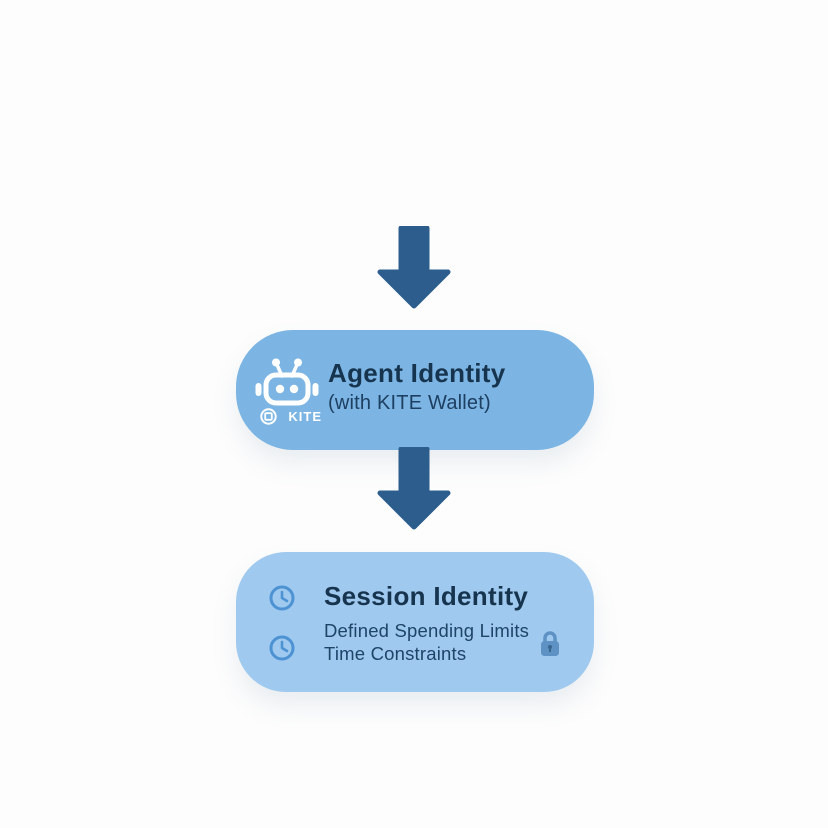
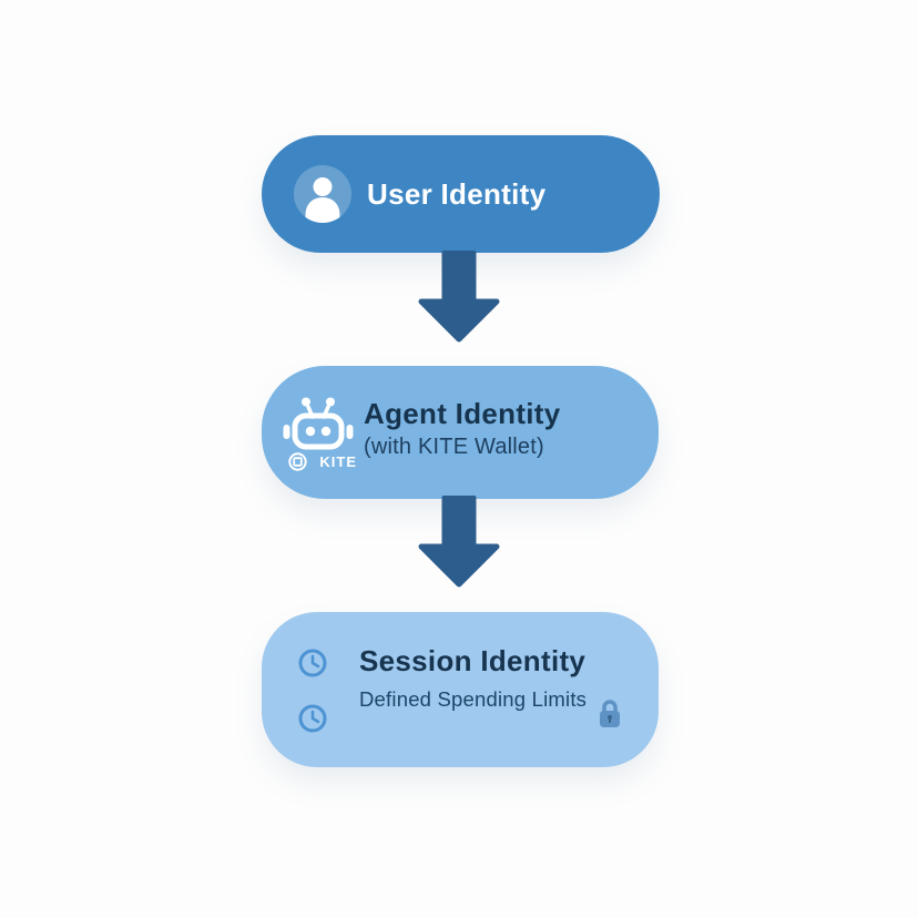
+ User Identity
  KITE
  Agent Identity
  (with KITE Wallet)
  Session Identity
  Defined Spending Limits
- Time Constraints
